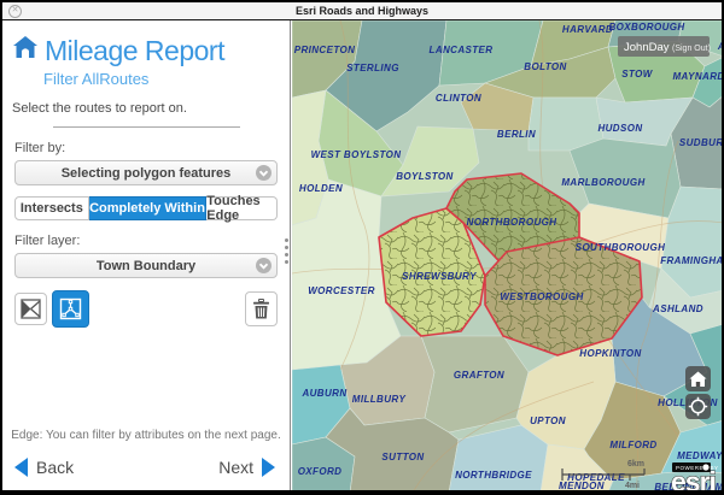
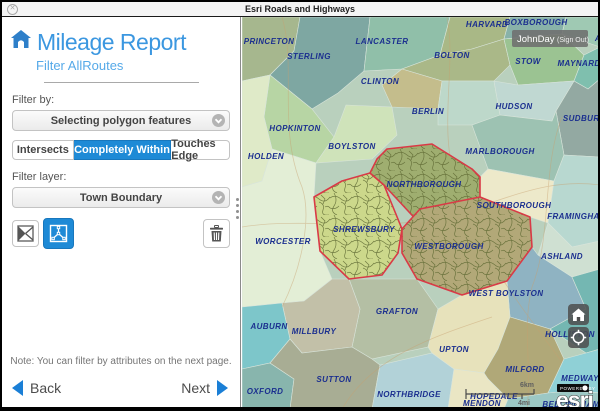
  Esri Roads and Highways
  Mileage Report
  Filter AllRoutes
- Select the routes to report on.
  Filter by:
  Selecting polygon features
  Intersects
  Completely Within
  Touches Edge
  Filter layer:
  Town Boundary
- Edge: You can filter by attributes on the next page.
+ Note: You can filter by attributes on the next page.
  Back
  Next
  PRINCETON
  STERLING
  LANCASTER
  HARVARD
  BOXBOROUGH
  BOLTON
  STOW
  MAYNARD
  CLINTON
  BERLIN
  HUDSON
  SUDBUR
- WEST BOYLSTON
+ HOPKINTON
  BOYLSTON
  MARLBOROUGH
  HOLDEN
  NORTHBOROUGH
  SOUTHBOROUGH
  FRAMINGHA
  SHREWSBURY
  WORCESTER
  WESTBOROUGH
  ASHLAND
- HOPKINTON
+ WEST BOYLSTON
  GRAFTON
  AUBURN
  MILLBURY
  HOLLITON
  UPTON
  SUTTON
  MILFORD
  MEDWAY
  OXFORD
  NORTHBRIDGE
  HOPEDALE
  MENDON
  BELLINGHAM
  JohnDay
  esri
